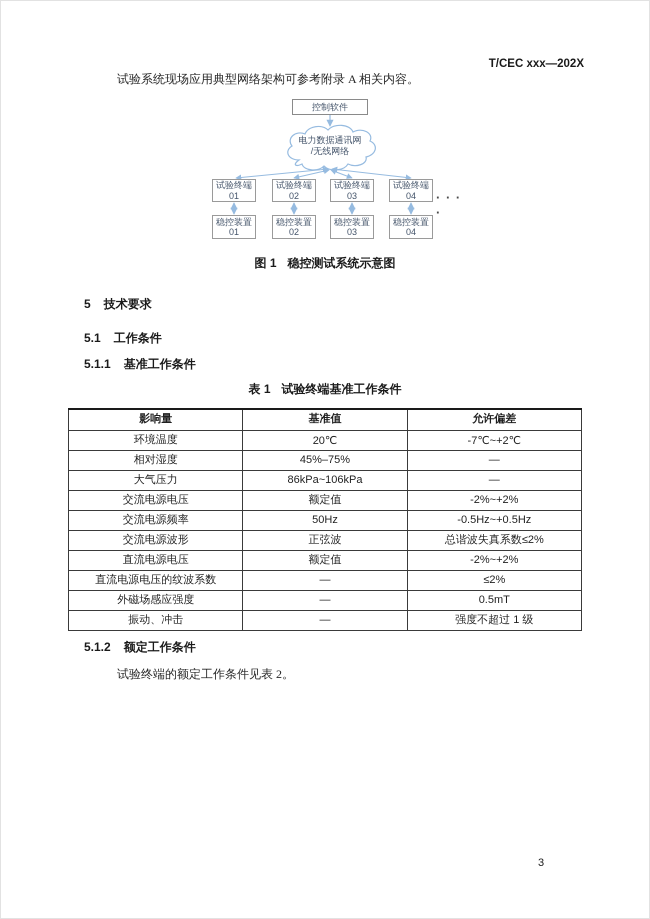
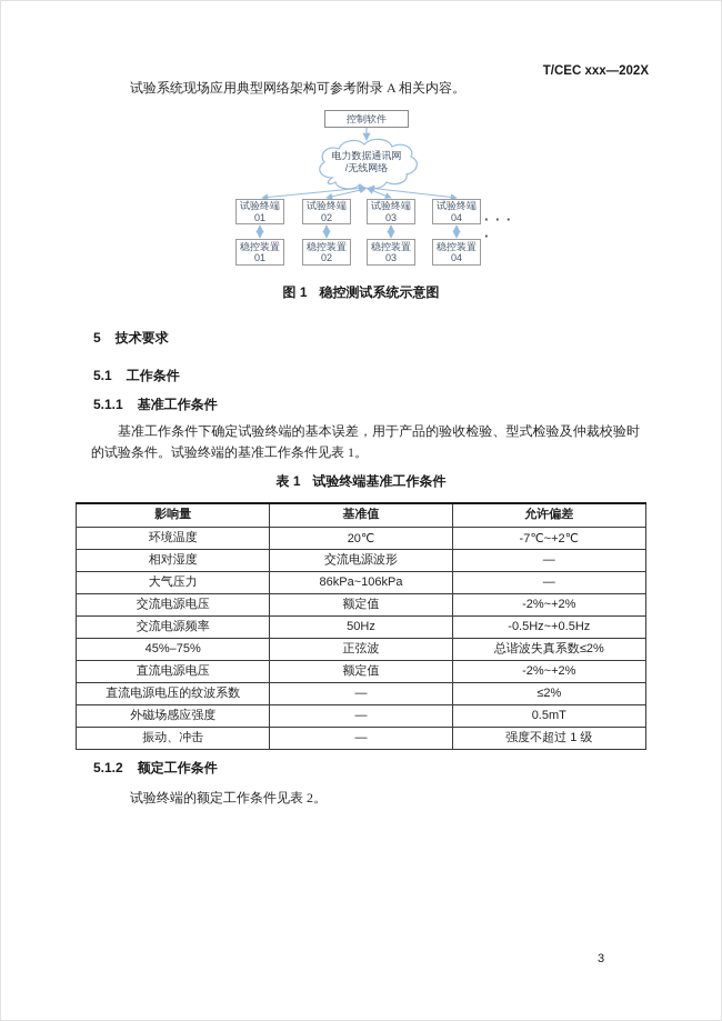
  T/CEC xxx—202X
  试验系统现场应用典型网络架构可参考附录 A 相关内容。
  控制软件
  电力数据通讯网
  /无线网络
  试验终端
  01
  试验终端
  02
  试验终端
  03
  试验终端
  04
  稳控装置
  01
  稳控装置
  02
  稳控装置
  03
  稳控装置
  04
  · · · ·
  图 1 稳控测试系统示意图
  5 技术要求
  5.1 工作条件
  5.1.1 基准工作条件
+ 基准工作条件下确定试验终端的基本误差，用于产品的验收检验、型式检验及仲裁校验时的试验条件。试验终端的基准工作条件见表 1。
  表 1 试验终端基准工作条件
  影响量	基准值	允许偏差
  环境温度	20℃	-7℃~+2℃
- 相对湿度	45%–75%	—
+ 相对湿度	交流电源波形	—
  大气压力	86kPa~106kPa	—
  交流电源电压	额定值	-2%~+2%
  交流电源频率	50Hz	-0.5Hz~+0.5Hz
- 交流电源波形	正弦波	总谐波失真系数≤2%
+ 45%–75%	正弦波	总谐波失真系数≤2%
  直流电源电压	额定值	-2%~+2%
  直流电源电压的纹波系数	—	≤2%
  外磁场感应强度	—	0.5mT
  振动、冲击	—	强度不超过 1 级
  5.1.2 额定工作条件
  试验终端的额定工作条件见表 2。
  3
